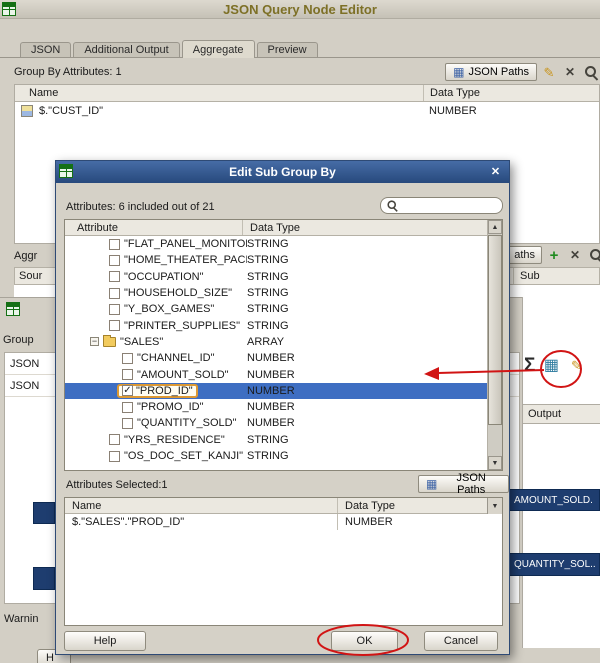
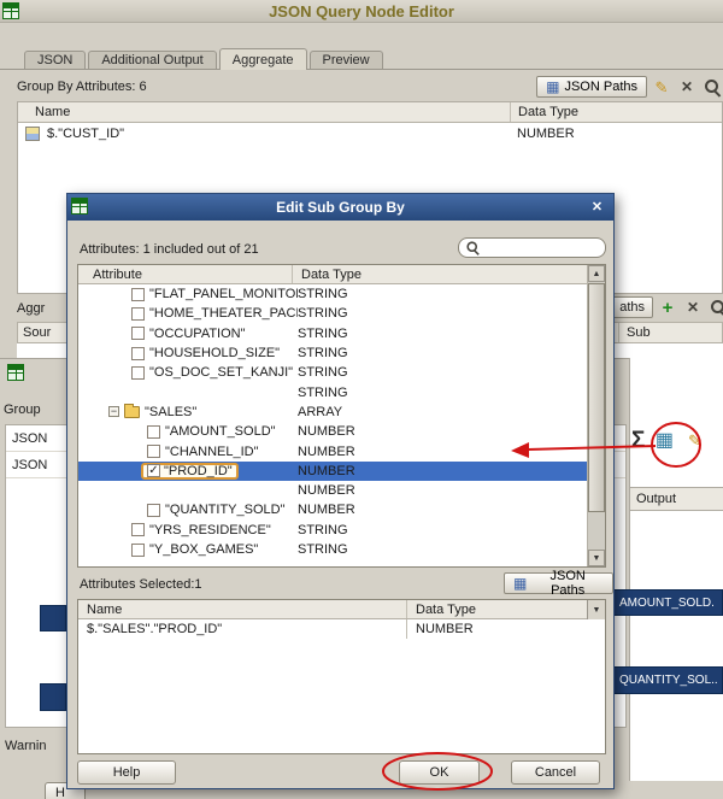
  JSON Query Node Editor
  JSON
  Additional Output
  Aggregate
  Preview
- Group By Attributes: 1
+ Group By Attributes: 6
  ▦
  JSON Paths
  ✎
  ✕
  Name
  Data Type
  $."CUST_ID"
  NUMBER
  Aggr
  aths
  +
  ✕
  Sour
  Sub
  Group
  JSON
  JSON
  Σ
  ▦
  ✎
  Output
  AMOUNT_SOLD.
  QUANTITY_SOL..
  Warnin
  H
  Edit Sub Group By
  ✕
- Attributes: 6 included out of 21
+ Attributes: 1 included out of 21
  Attribute
  Data Type
  "FLAT_PANEL_MONITO
  STRING
  "HOME_THEATER_PAC
  STRING
  "OCCUPATION"
  STRING
  "HOUSEHOLD_SIZE"
  STRING
- "Y_BOX_GAMES"
+ "OS_DOC_SET_KANJI"
  STRING
- "PRINTER_SUPPLIES"
  STRING
  −
  "SALES"
  ARRAY
- "CHANNEL_ID"
+ "AMOUNT_SOLD"
  NUMBER
- "AMOUNT_SOLD"
+ "CHANNEL_ID"
  NUMBER
  ✓
  "PROD_ID"
  NUMBER
- "PROMO_ID"
  NUMBER
  "QUANTITY_SOLD"
  NUMBER
  "YRS_RESIDENCE"
  STRING
- "OS_DOC_SET_KANJI"
+ "Y_BOX_GAMES"
  STRING
  Attributes Selected:1
  ▦
  JSON Paths
  Name
  Data Type
  $."SALES"."PROD_ID"
  NUMBER
  Help
  OK
  Cancel
